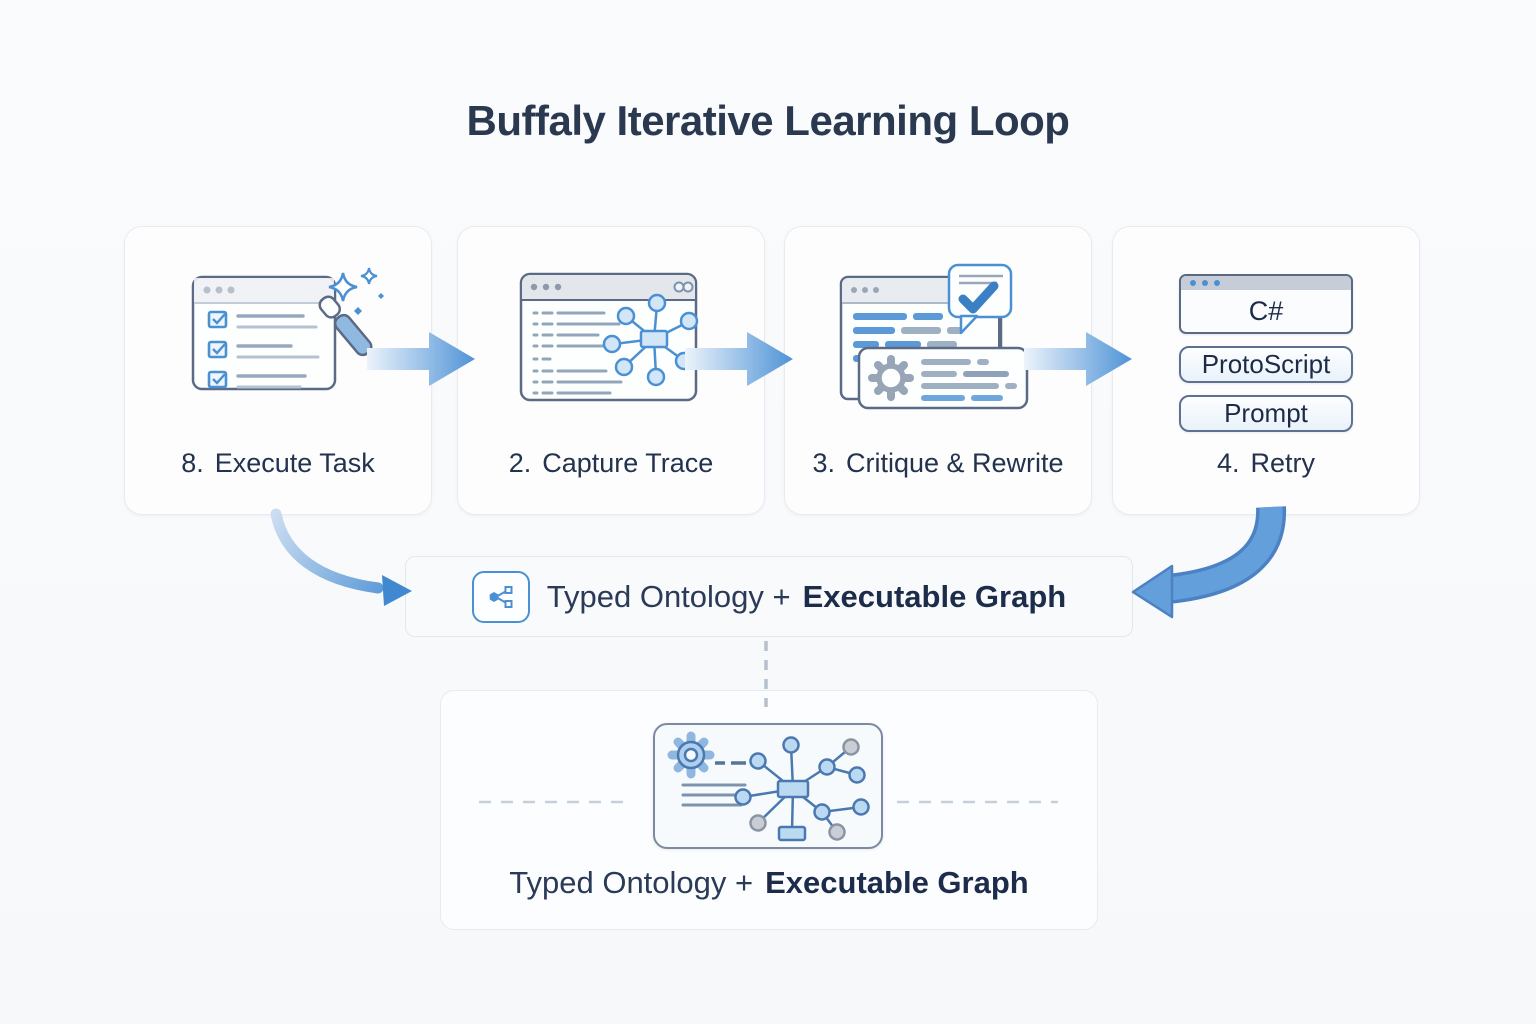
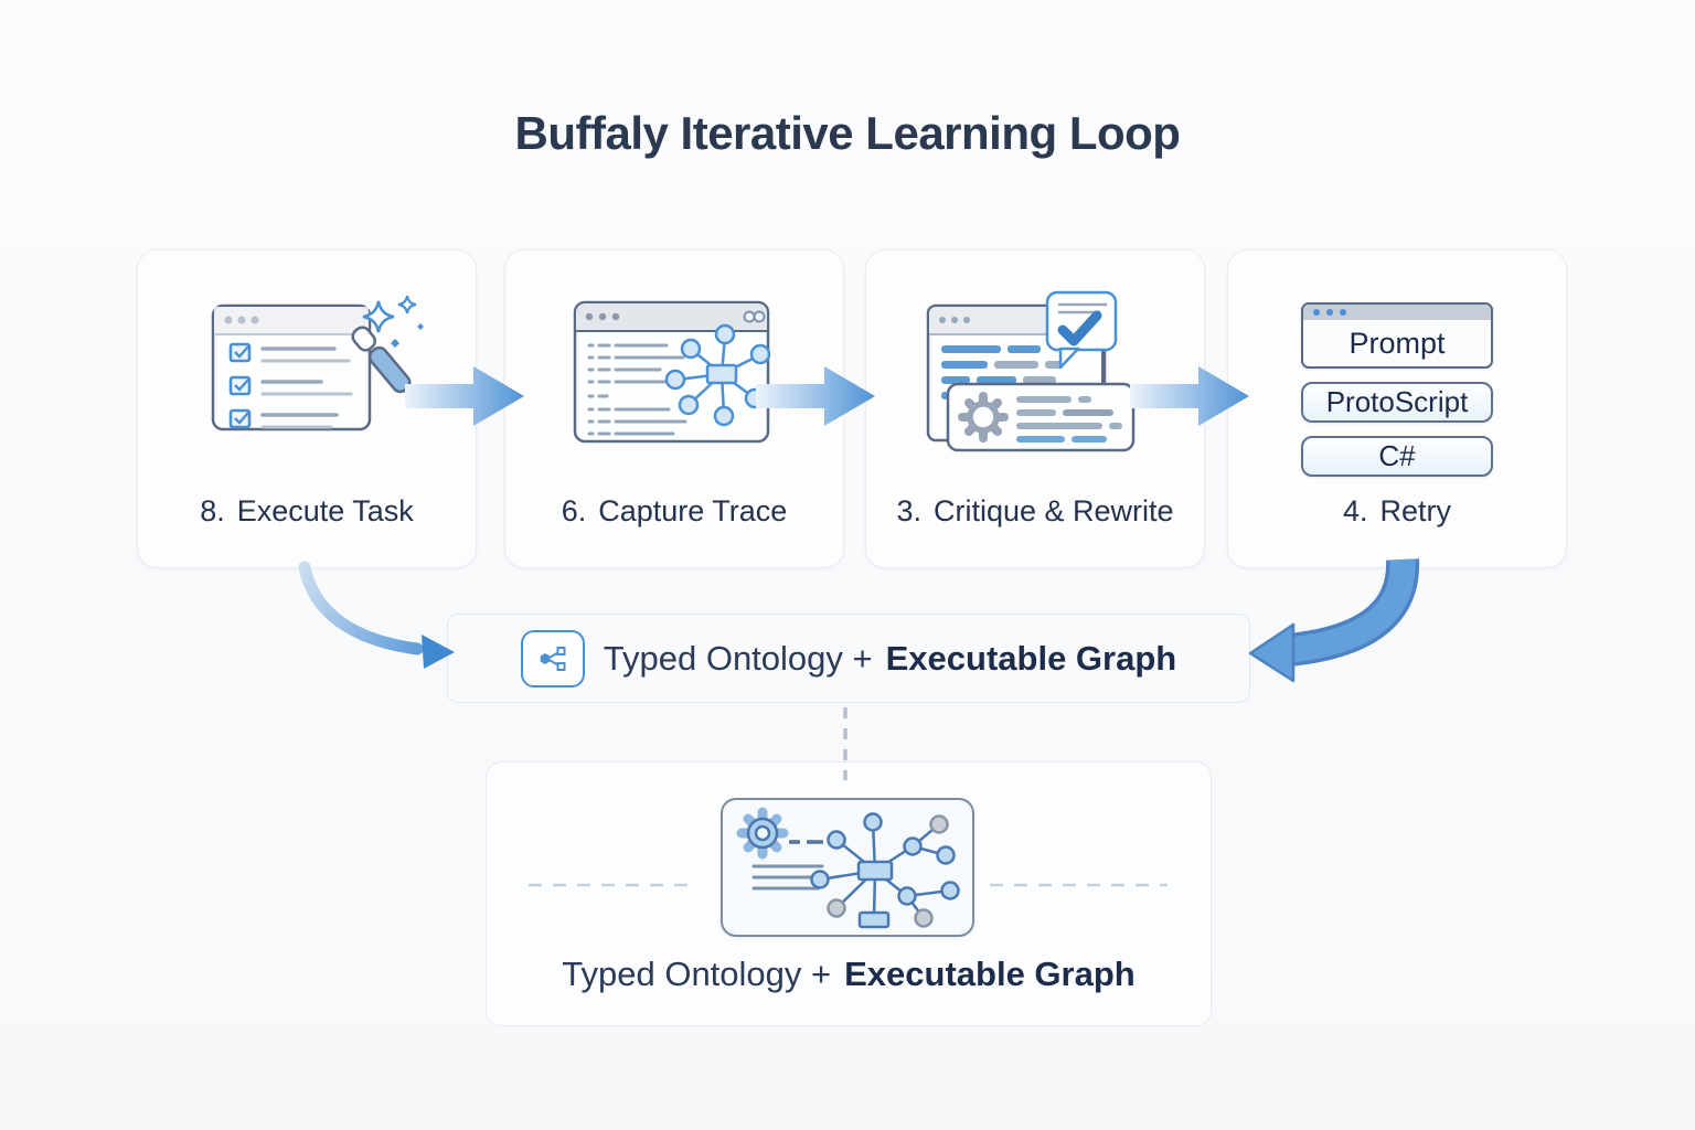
  Buffaly Iterative Learning Loop
  8.
  Execute Task
- 2.
+ 6.
  Capture Trace
  3.
  Critique & Rewrite
- C#
+ Prompt
  ProtoScript
- Prompt
+ C#
  4.
  Retry
  Typed Ontology +
  Executable Graph
  Typed Ontology +
  Executable Graph
